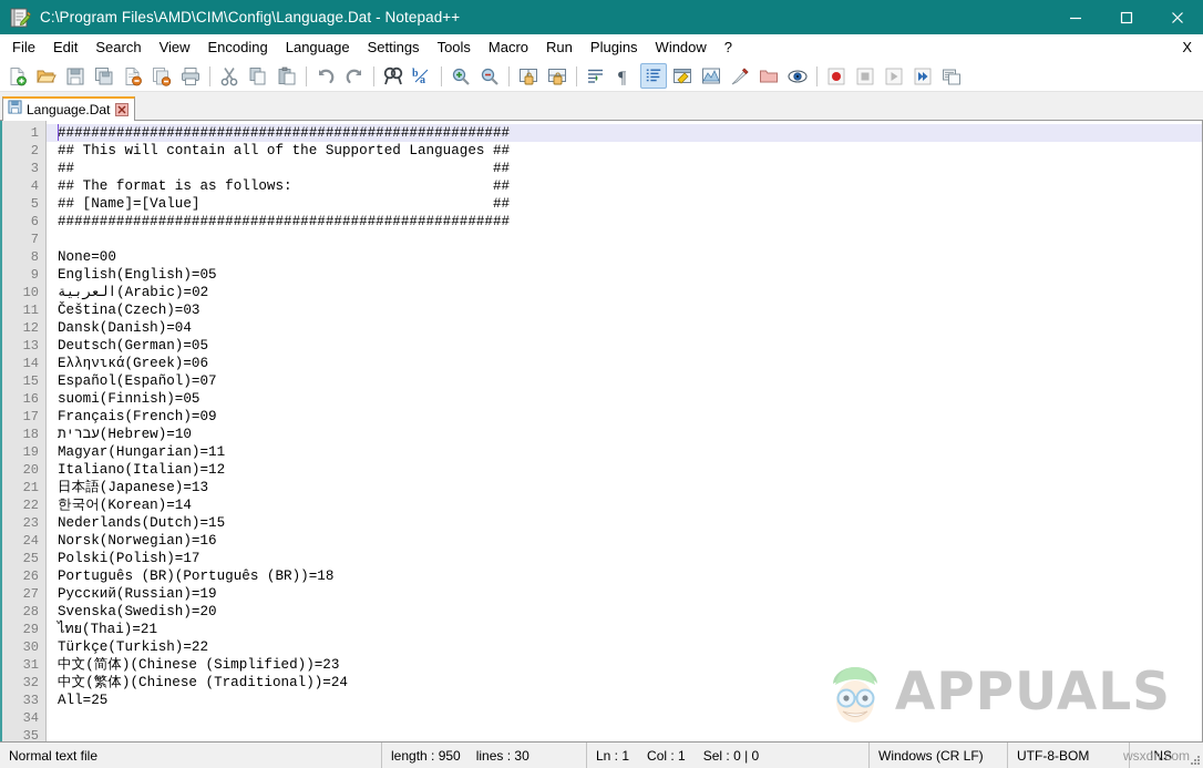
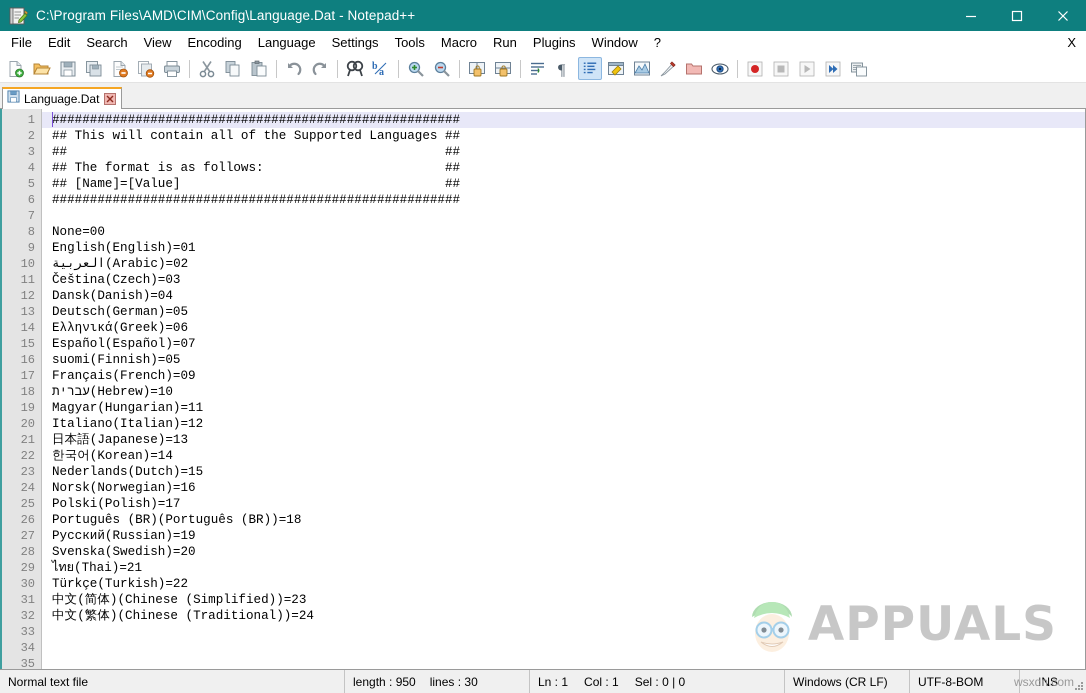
  C:\Program Files\AMD\CIM\Config\Language.Dat - Notepad++
  File
  Edit
  Search
  View
  Encoding
  Language
  Settings
  Tools
  Macro
  Run
  Plugins
  Window
  ?
  X
  b
  a
  ¶
  Language.Dat
  1
  2
  3
  4
  5
  6
  7
  8
  9
  10
  11
  12
  13
  14
  15
  16
  17
  18
  19
  20
  21
  22
  23
  24
  25
  26
  27
  28
  29
  30
  31
  32
  33
  34
  35
  ######################################################
  ## This will contain all of the Supported Languages ##
  ## ##
  ## The format is as follows: ##
  ## [Name]=[Value] ##
  ######################################################
  None=00
- English(English)=05
+ English(English)=01
  العربية(Arabic)=02
  Čeština(Czech)=03
  Dansk(Danish)=04
  Deutsch(German)=05
  Ελληνικά(Greek)=06
  Español(Español)=07
  suomi(Finnish)=05
  Français(French)=09
  עברית(Hebrew)=10
  Magyar(Hungarian)=11
  Italiano(Italian)=12
  日本語(Japanese)=13
  한국어(Korean)=14
  Nederlands(Dutch)=15
  Norsk(Norwegian)=16
  Polski(Polish)=17
  Português (BR)(Português (BR))=18
  Русский(Russian)=19
  Svenska(Swedish)=20
  ไทย(Thai)=21
  Türkçe(Turkish)=22
  中文(简体)(Chinese (Simplified))=23
  中文(繁体)(Chinese (Traditional))=24
- All=25
  APPUALS
  Normal text file
  length : 950
  lines : 30
  Ln : 1
  Col : 1
  Sel : 0 | 0
  Windows (CR LF)
  UTF-8-BOM
  INS
  wsxdn.com
